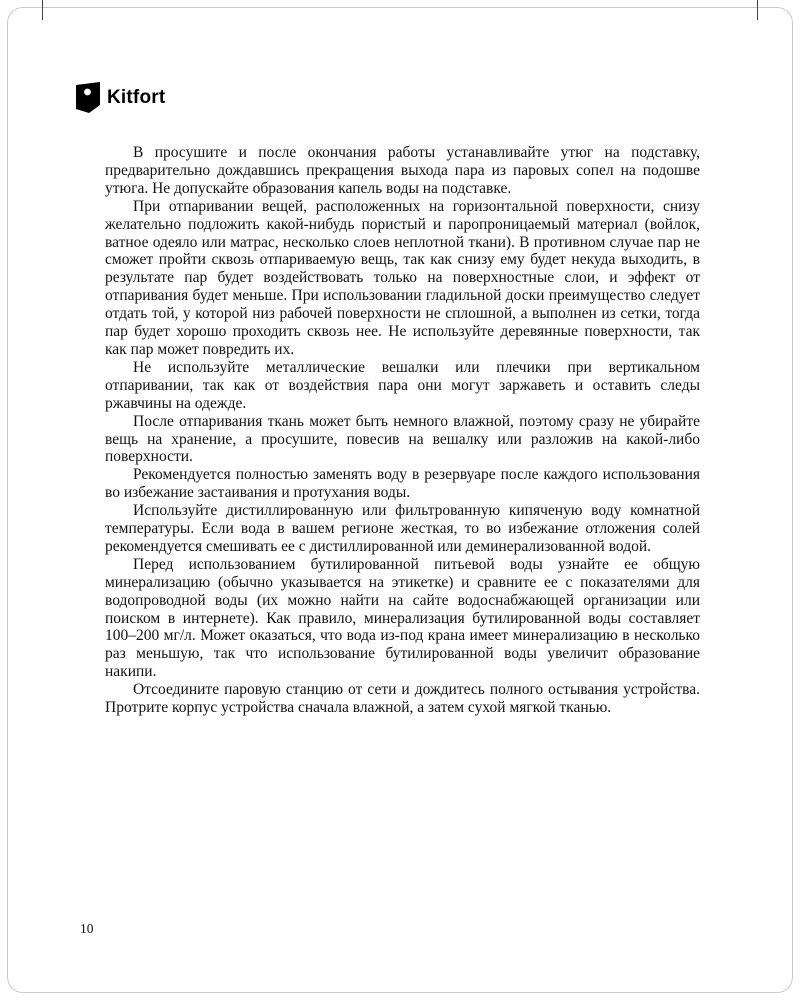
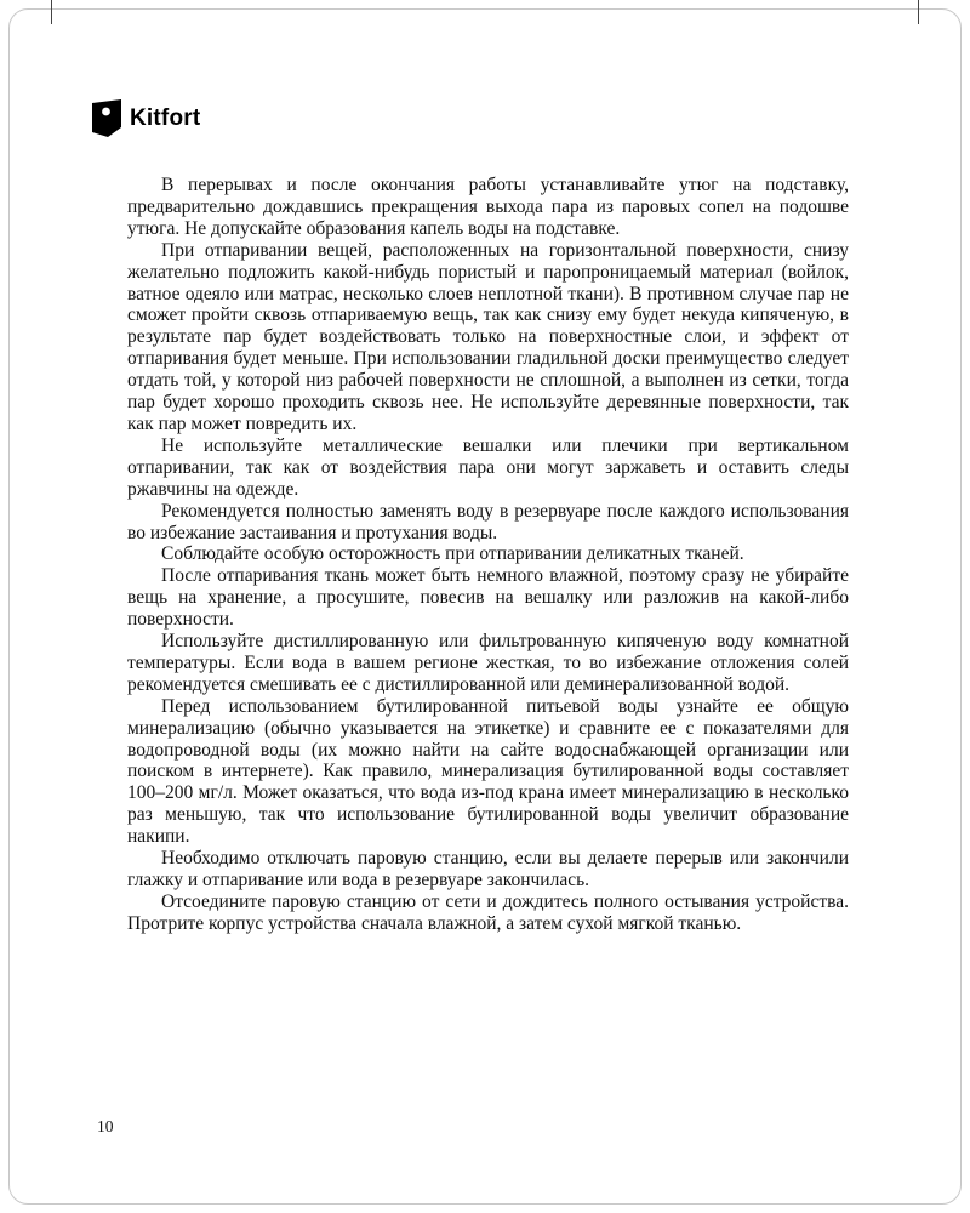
  Kitfort
- В просушите и после окончания работы устанавливайте утюг на подставку, предварительно дождавшись прекращения выхода пара из паровых сопел на подошве утюга. Не допускайте образования капель воды на подставке.
+ В перерывах и после окончания работы устанавливайте утюг на подставку, предварительно дождавшись прекращения выхода пара из паровых сопел на подошве утюга. Не допускайте образования капель воды на подставке.
- При отпаривании вещей, расположенных на горизонтальной поверхности, снизу желательно подложить какой-нибудь пористый и паропроницаемый материал (войлок, ватное одеяло или матрас, несколько слоев неплотной ткани). В противном случае пар не сможет пройти сквозь отпариваемую вещь, так как снизу ему будет некуда выходить, в результате пар будет воздействовать только на поверхностные слои, и эффект от отпаривания будет меньше. При использовании гладильной доски преимущество следует отдать той, у которой низ рабочей поверхности не сплошной, а выполнен из сетки, тогда пар будет хорошо проходить сквозь нее. Не используйте деревянные поверхности, так как пар может повредить их.
+ При отпаривании вещей, расположенных на горизонтальной поверхности, снизу желательно подложить какой-нибудь пористый и паропроницаемый материал (войлок, ватное одеяло или матрас, несколько слоев неплотной ткани). В противном случае пар не сможет пройти сквозь отпариваемую вещь, так как снизу ему будет некуда кипяченую, в результате пар будет воздействовать только на поверхностные слои, и эффект от отпаривания будет меньше. При использовании гладильной доски преимущество следует отдать той, у которой низ рабочей поверхности не сплошной, а выполнен из сетки, тогда пар будет хорошо проходить сквозь нее. Не используйте деревянные поверхности, так как пар может повредить их.
  Не используйте металлические вешалки или плечики при вертикальном отпаривании, так как от воздействия пара они могут заржаветь и оставить следы ржавчины на одежде.
- После отпаривания ткань может быть немного влажной, поэтому сразу не убирайте вещь на хранение, а просушите, повесив на вешалку или разложив на какой-либо поверхности.
+ Рекомендуется полностью заменять воду в резервуаре после каждого использования во избежание застаивания и протухания воды.
+ Соблюдайте особую осторожность при отпаривании деликатных тканей.
- Рекомендуется полностью заменять воду в резервуаре после каждого использования во избежание застаивания и протухания воды.
+ После отпаривания ткань может быть немного влажной, поэтому сразу не убирайте вещь на хранение, а просушите, повесив на вешалку или разложив на какой-либо поверхности.
  Используйте дистиллированную или фильтрованную кипяченую воду комнатной температуры. Если вода в вашем регионе жесткая, то во избежание отложения солей рекомендуется смешивать ее с дистиллированной или деминерализованной водой.
  Перед использованием бутилированной питьевой воды узнайте ее общую минерализацию (обычно указывается на этикетке) и сравните ее с показателями для водопроводной воды (их можно найти на сайте водоснабжающей организации или поиском в интернете). Как правило, минерализация бутилированной воды составляет 100–200 мг/л. Может оказаться, что вода из-под крана имеет минерализацию в несколько раз меньшую, так что использование бутилированной воды увеличит образование накипи.
+ Необходимо отключать паровую станцию, если вы делаете перерыв или закончили глажку и отпаривание или вода в резервуаре закончилась.
  Отсоедините паровую станцию от сети и дождитесь полного остывания устройства. Протрите корпус устройства сначала влажной, а затем сухой мягкой тканью.
  10
